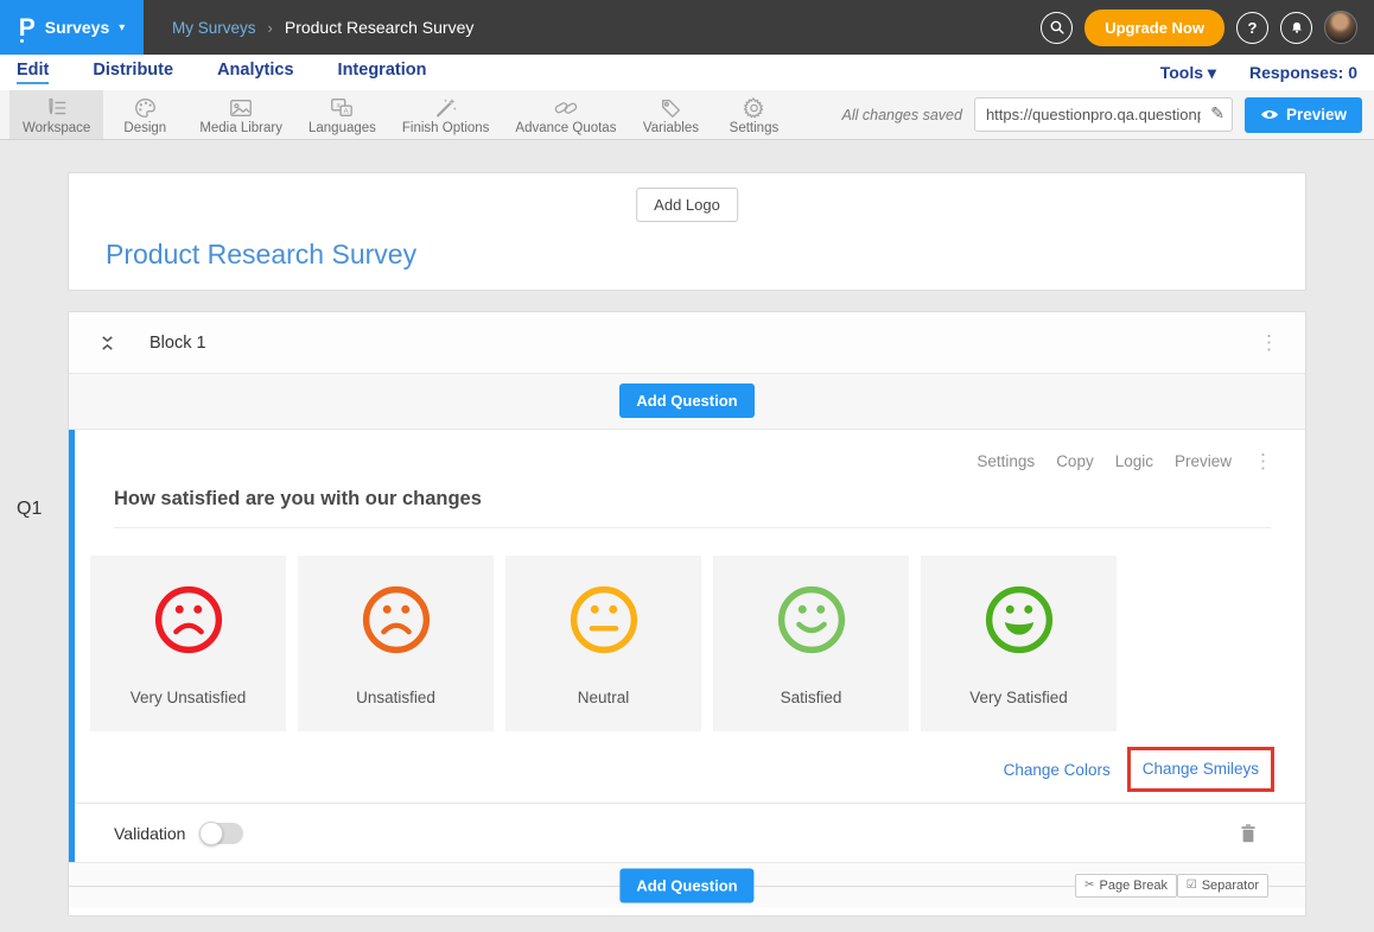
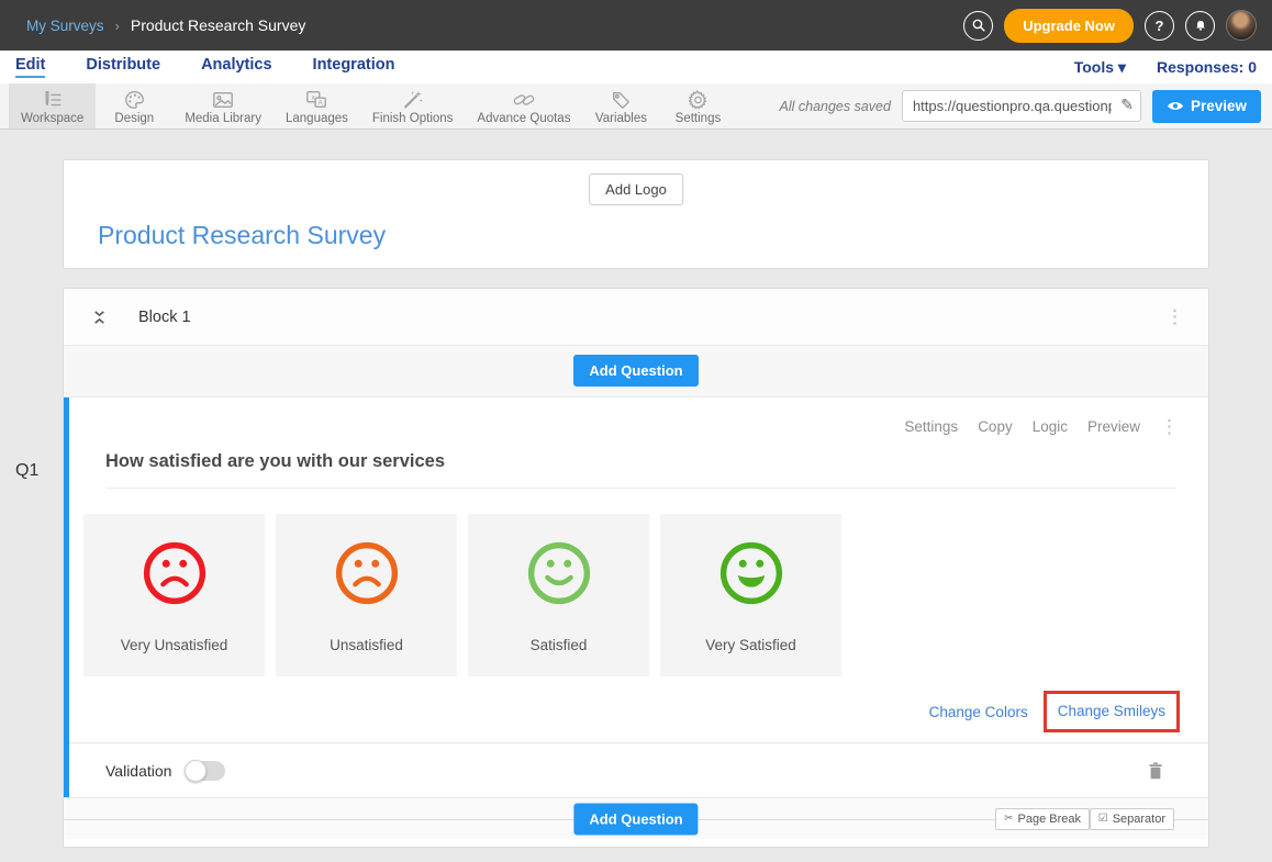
- P
- Surveys
- ▾
  My Surveys
  ›
  Product Research Survey
  Upgrade Now
  ?
  Edit
  Distribute
  Analytics
  Integration
  Tools ▾
  Responses: 0
  Workspace
  Design
  Media Library
  Languages
  Finish Options
  Advance Quotas
  Variables
  Settings
  All changes saved
  https://questionpro.qa.question
  ✎
  Preview
  Add Logo
  Product Research Survey
  Block 1
  ⋮
  Add Question
  Settings
  Copy
  Logic
  Preview
  ⋮
- How satisfied are you with our changes
+ How satisfied are you with our services
  Very Unsatisfied
  Unsatisfied
- Neutral
  Satisfied
  Very Satisfied
  Change Colors
  Change Smileys
  Validation
  Add Question
  ✂
  Page Break
  ☑
  Separator
  Q1
